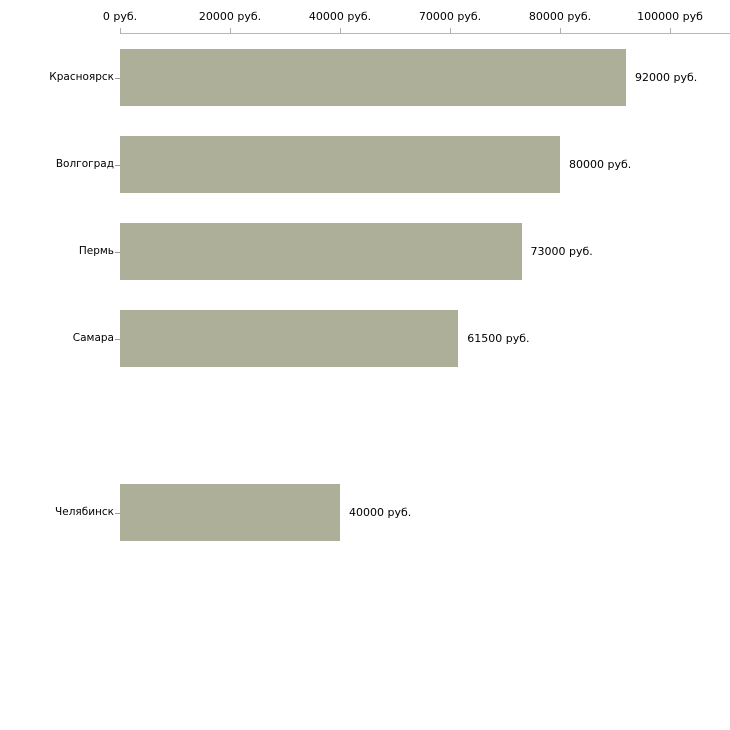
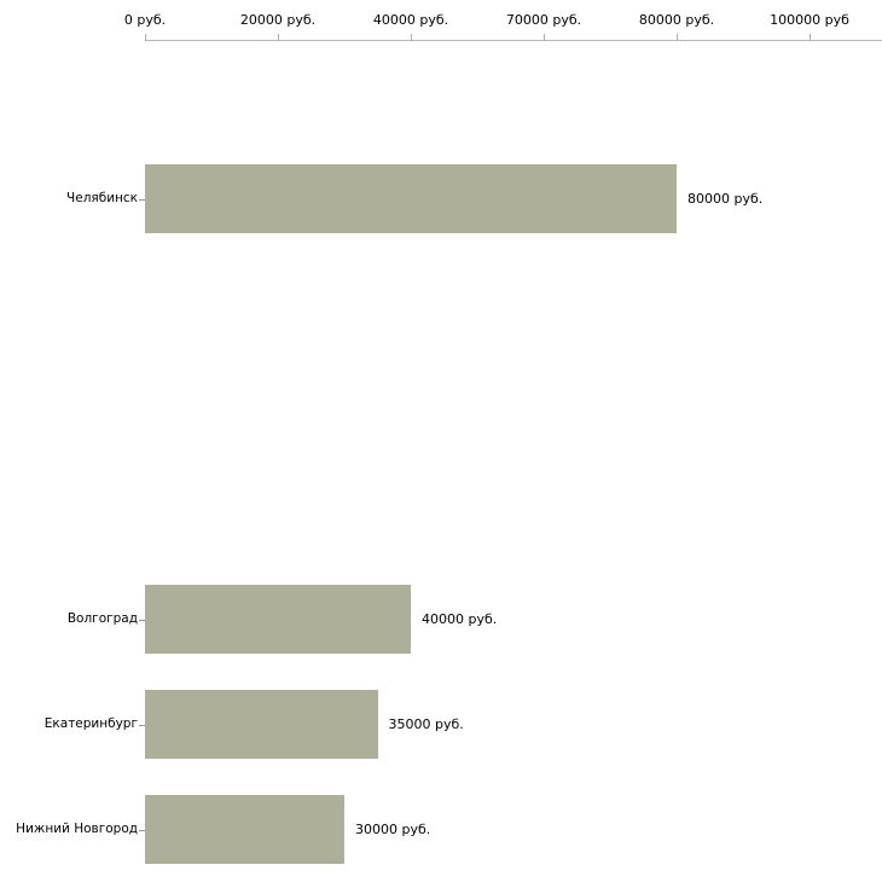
  0 руб.
  20000 руб.
  40000 руб.
  70000 руб.
  80000 руб.
  100000 руб
- Красноярск
- 92000 руб.
- Волгоград
+ Челябинск
  80000 руб.
- Пермь
- 73000 руб.
- Самара
- 61500 руб.
- Челябинск
+ Волгоград
  40000 руб.
+ Екатеринбург
+ 35000 руб.
+ Нижний Новгород
+ 30000 руб.
